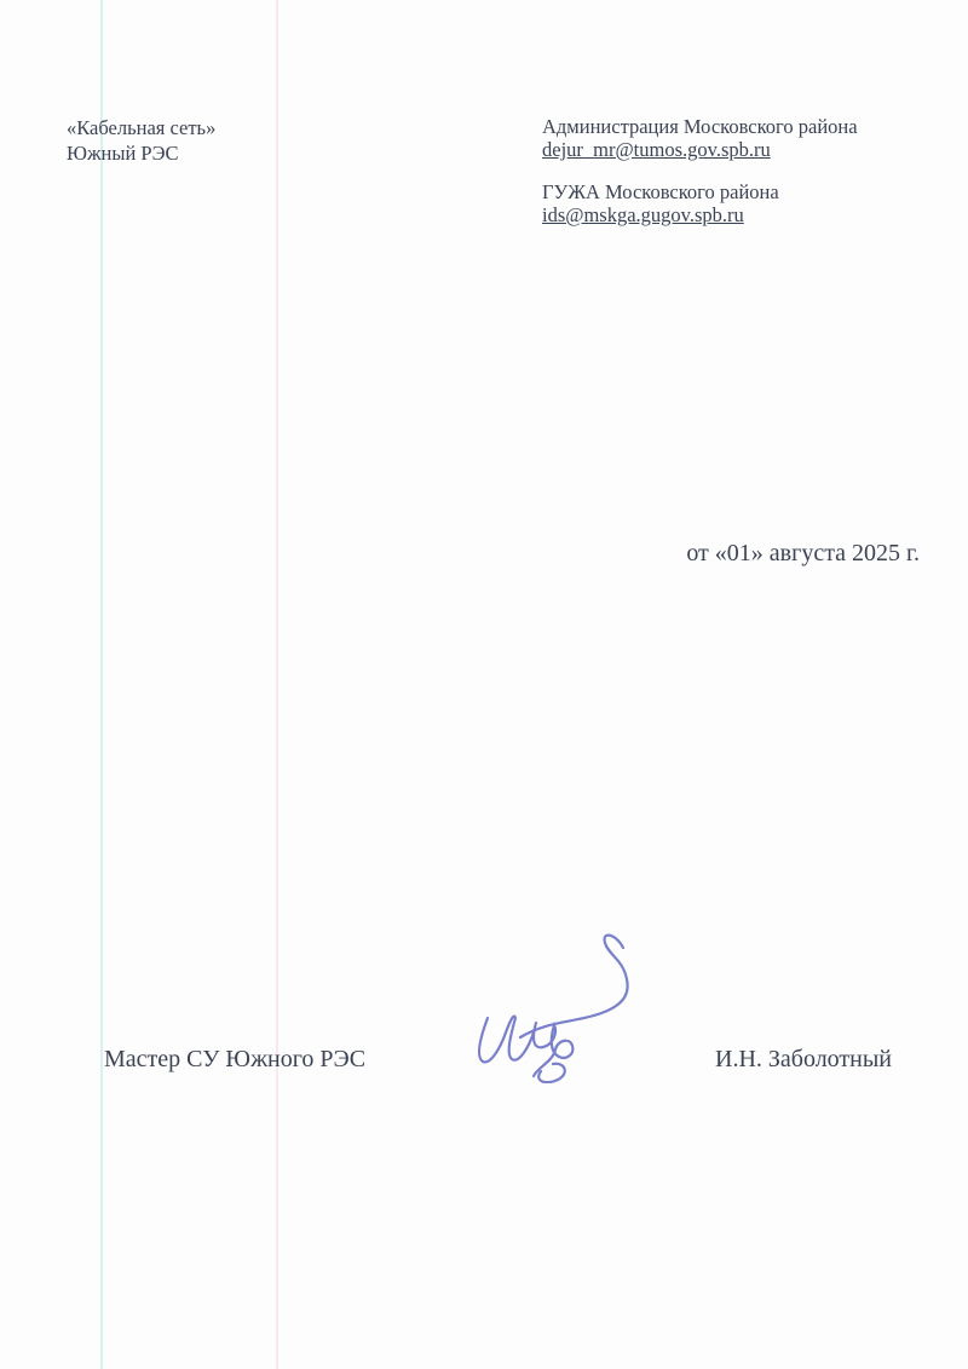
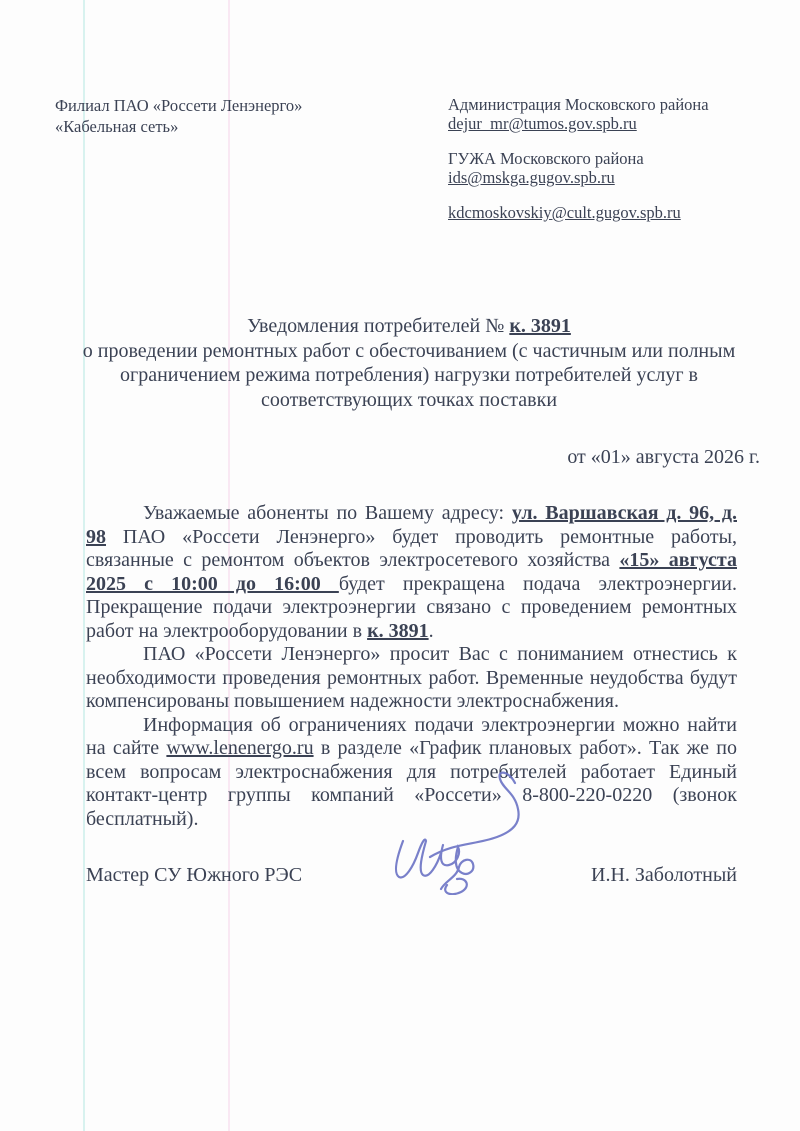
+ Филиал ПАО «Россети Ленэнерго»
  «Кабельная сеть»
- Южный РЭС
  Администрация Московского района
  dejur_mr@tumos.gov.spb.ru
  ГУЖА Московского района
  ids@mskga.gugov.spb.ru
+ kdcmoskovskiy@cult.gugov.spb.ru
+ Уведомления потребителей № к. 3891
+ о проведении ремонтных работ с обесточиванием (с частичным или полным
+ ограничением режима потребления) нагрузки потребителей услуг в
+ соответствующих точках поставки
- от «01» августа 2025 г.
+ от «01» августа 2026 г.
+ Уважаемые абоненты по Вашему адресу: ул. Варшавская д. 96, д. 98 ПАО «Россети Ленэнерго» будет проводить ремонтные работы, связанные с ремонтом объектов электросетевого хозяйства «15» августа 2025 с 10:00 до 16:00 будет прекращена подача электроэнергии. Прекращение подачи электроэнергии связано с проведением ремонтных работ на электрооборудовании в к. 3891.
+ ПАО «Россети Ленэнерго» просит Вас с пониманием отнестись к необходимости проведения ремонтных работ. Временные неудобства будут компенсированы повышением надежности электроснабжения.
+ Информация об ограничениях подачи электроэнергии можно найти на сайте www.lenenergo.ru в разделе «График плановых работ». Так же по всем вопросам электроснабжения для потребителей работает Единый контакт-центр группы компаний «Россети» 8-800-220-0220 (звонок бесплатный).
  Мастер СУ Южного РЭС
  И.Н. Заболотный
